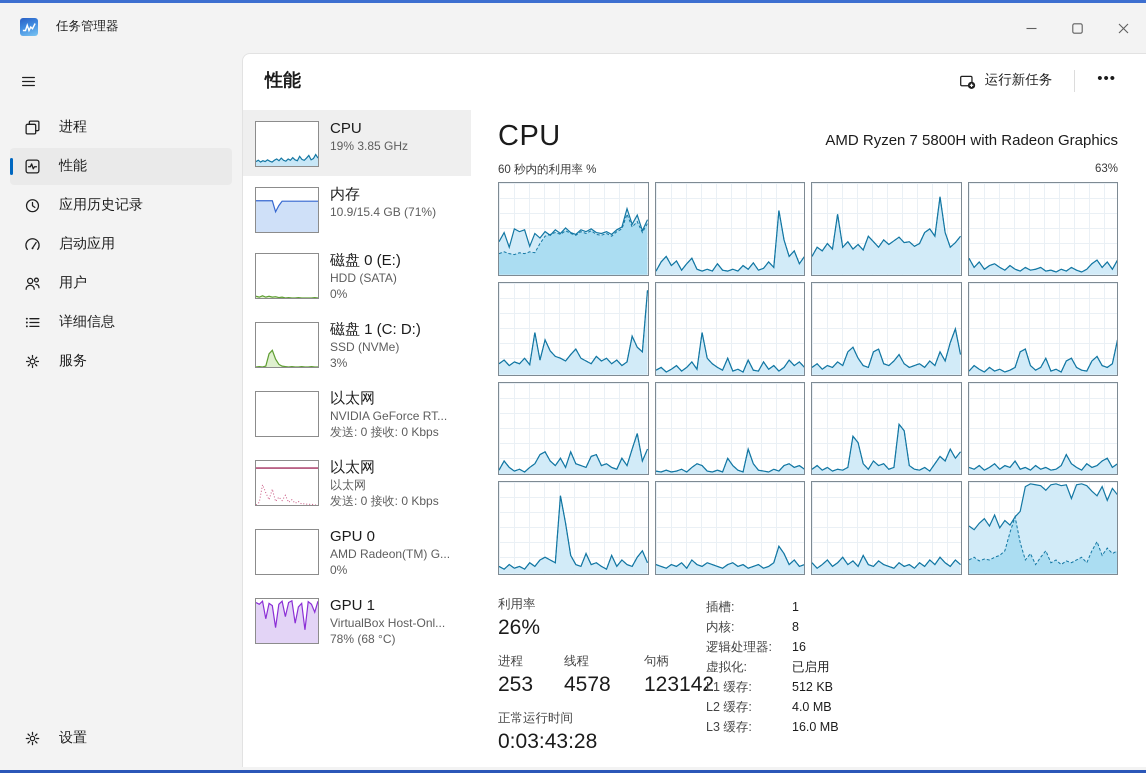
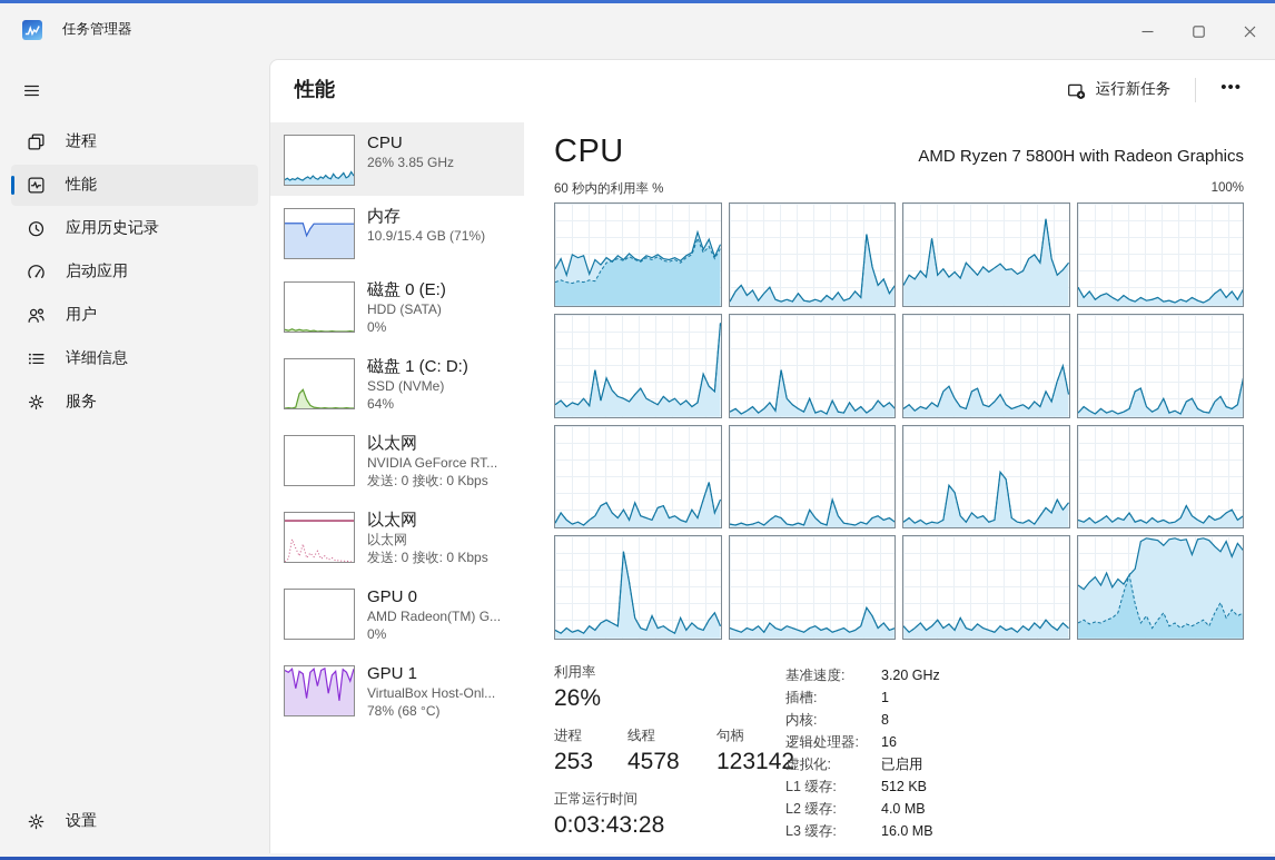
  任务管理器
  进程
  性能
  应用历史记录
  启动应用
  用户
  详细信息
  服务
  设置
  性能
  运行新任务
  •••
  CPU
- 19% 3.85 GHz
+ 26% 3.85 GHz
  内存
  10.9/15.4 GB (71%)
  磁盘 0 (E:)
  HDD (SATA)
  0%
  磁盘 1 (C: D:)
  SSD (NVMe)
- 3%
+ 64%
  以太网
  NVIDIA GeForce RT...
  发送: 0 接收: 0 Kbps
  以太网
  以太网
  发送: 0 接收: 0 Kbps
  GPU 0
  AMD Radeon(TM) G...
  0%
  GPU 1
  VirtualBox Host-Onl...
  78% (68 °C)
  CPU
  AMD Ryzen 7 5800H with Radeon Graphics
  60 秒内的利用率 %
- 63%
+ 100%
  利用率
  26%
  进程
  253
  线程
  4578
  句柄
  123142
  正常运行时间
  0:03:43:28
+ 基准速度:
+ 3.20 GHz
  插槽:
  1
  内核:
  8
  逻辑处理器:
  16
  虚拟化:
  已启用
  L1 缓存:
  512 KB
  L2 缓存:
  4.0 MB
  L3 缓存:
  16.0 MB
